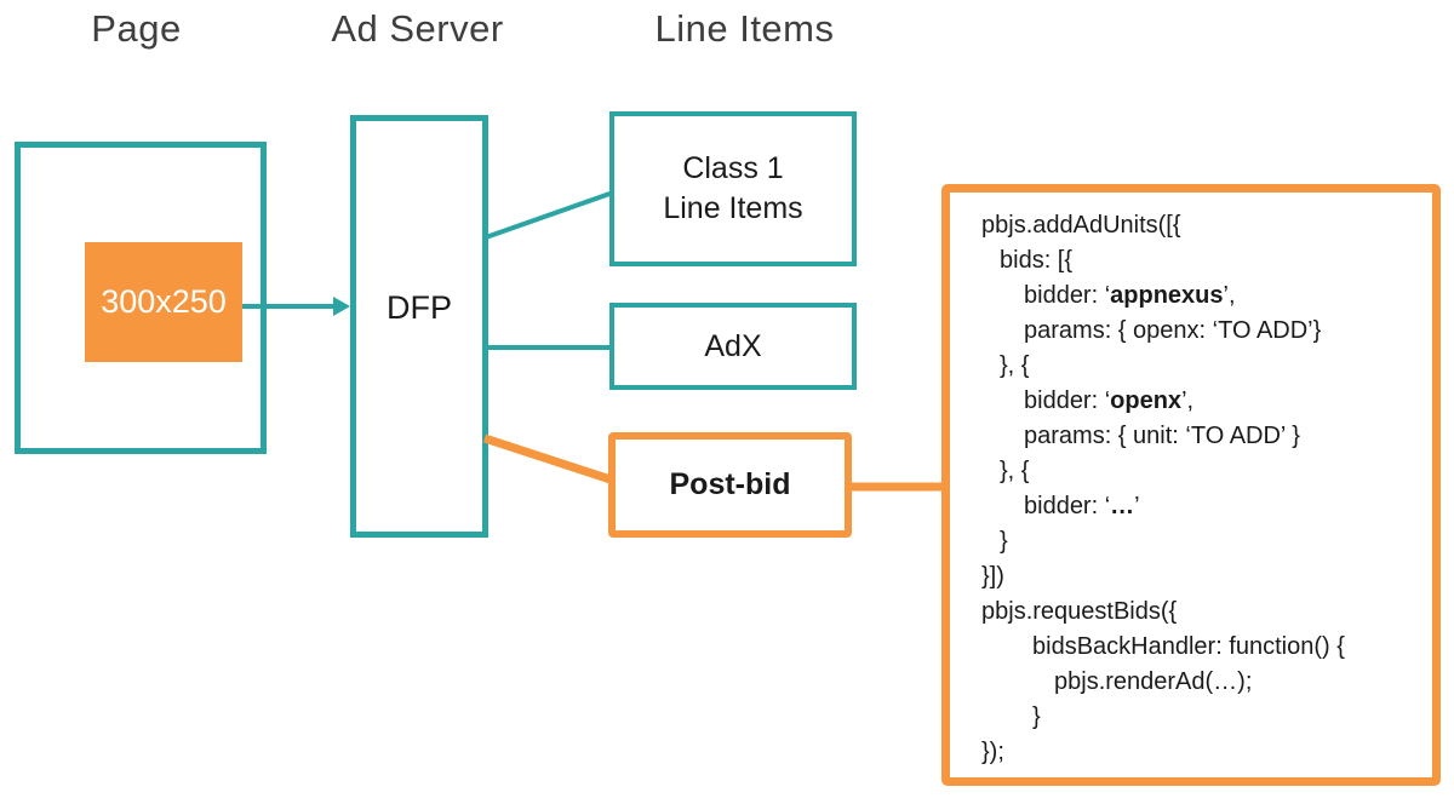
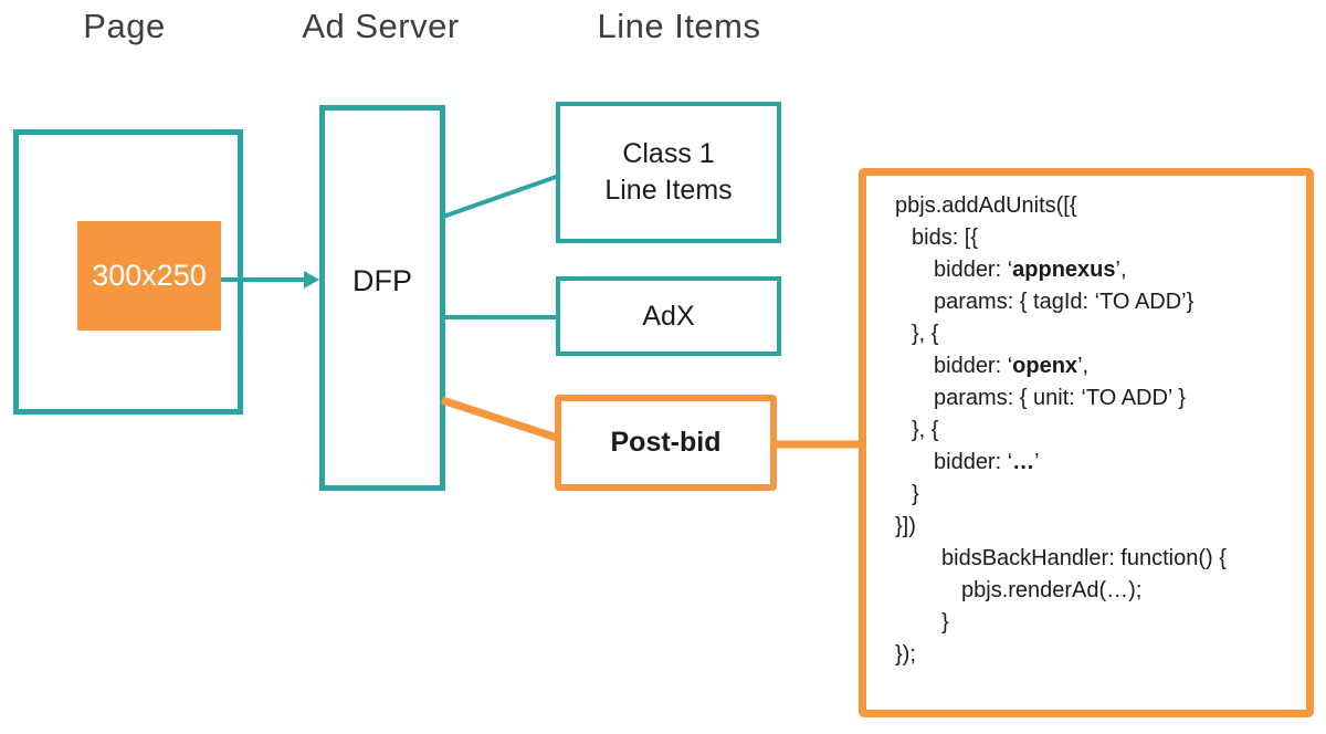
  Page
  Ad Server
  Line Items
  300x250
  DFP
  Class 1
  Line Items
  AdX
  Post-bid
  pbjs.addAdUnits([{
  bids: [{
  bidder: ‘appnexus’,
- params: { openx: ‘TO ADD’}
+ params: { tagId: ‘TO ADD’}
  }, {
  bidder: ‘openx’,
  params: { unit: ‘TO ADD’ }
  }, {
  bidder: ‘…’
  }
  }])
- pbjs.requestBids({
  bidsBackHandler: function() {
  pbjs.renderAd(…);
  }
  });
